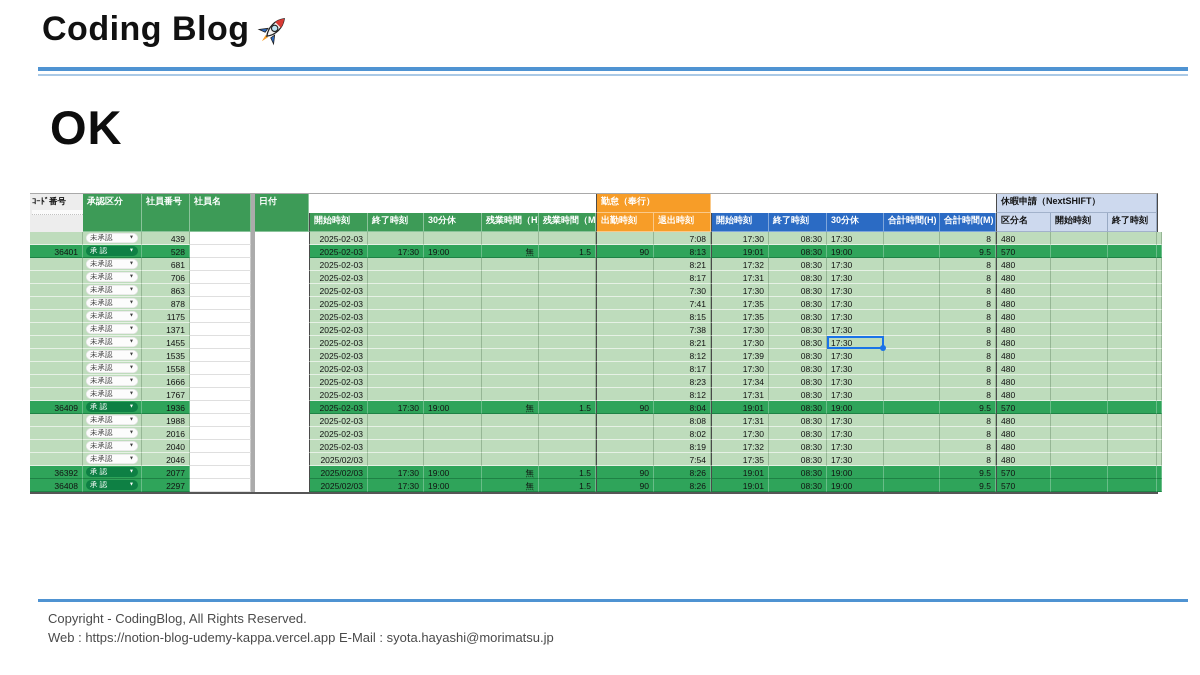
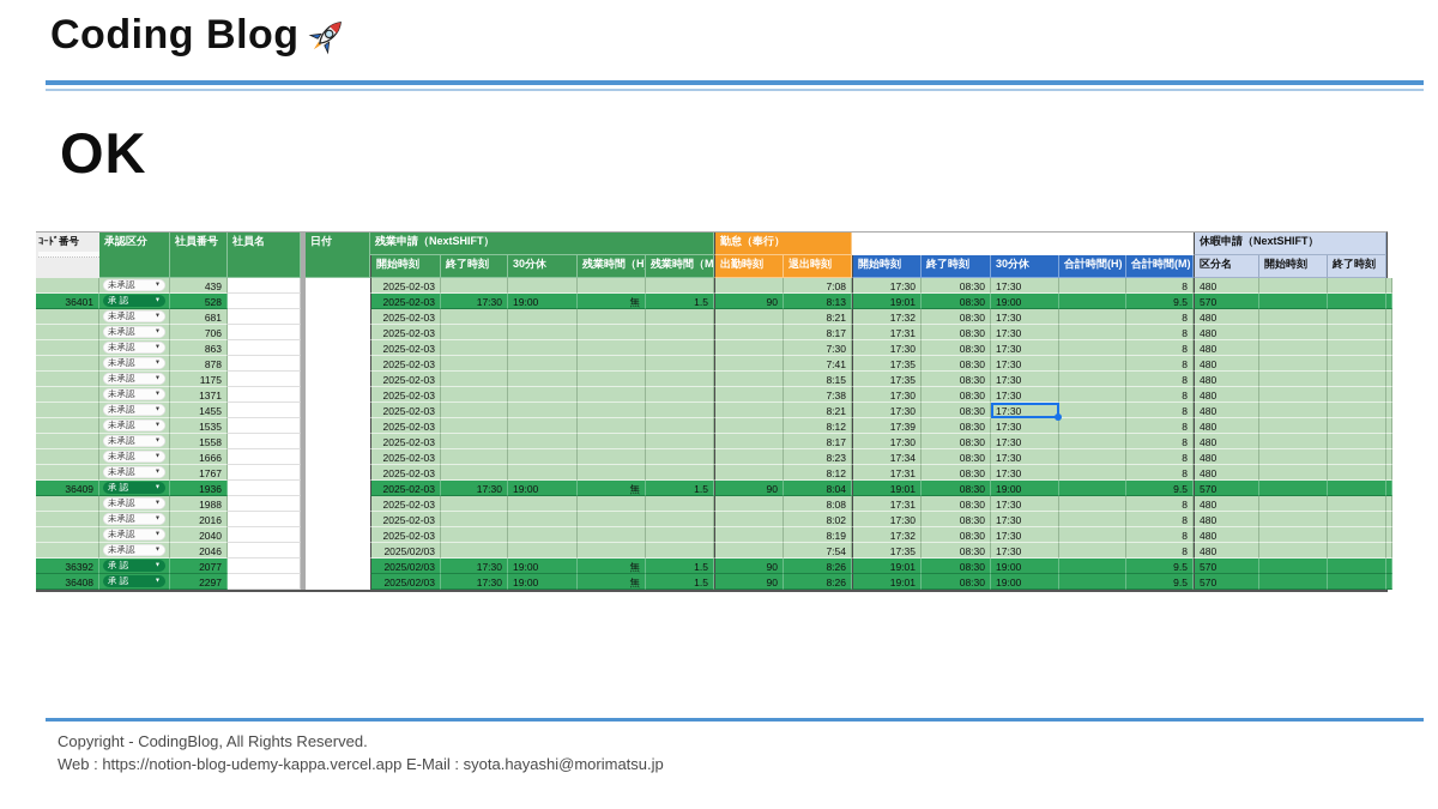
  Coding Blog
  OK
  ｺｰﾄﾞ番号
  承認区分
  社員番号
  社員名
  日付
+ 残業申請（NextSHIFT）
  勤怠（奉行）
  休暇申請（NextSHIFT）
  開始時刻
  終了時刻
  30分休
  残業時間（H
  残業時間（M
  出勤時刻
  退出時刻
  開始時刻
  終了時刻
  30分休
  合計時間(H)
  合計時間(M)
  区分名
  開始時刻
  終了時刻
  未承認
  439
  2025-02-03
  7:08
  17:30
  08:30
  17:30
  8
  480
  36401
  承 認
  528
  2025-02-03
  17:30
  19:00
  無
  1.5
  90
  8:13
  19:01
  08:30
  19:00
  9.5
  570
  未承認
  681
  2025-02-03
  8:21
  17:32
  08:30
  17:30
  8
  480
  未承認
  706
  2025-02-03
  8:17
  17:31
  08:30
  17:30
  8
  480
  未承認
  863
  2025-02-03
  7:30
  17:30
  08:30
  17:30
  8
  480
  未承認
  878
  2025-02-03
  7:41
  17:35
  08:30
  17:30
  8
  480
  未承認
  1175
  2025-02-03
  8:15
  17:35
  08:30
  17:30
  8
  480
  未承認
  1371
  2025-02-03
  7:38
  17:30
  08:30
  17:30
  8
  480
  未承認
  1455
  2025-02-03
  8:21
  17:30
  08:30
  17:30
  8
  480
  未承認
  1535
  2025-02-03
  8:12
  17:39
  08:30
  17:30
  8
  480
  未承認
  1558
  2025-02-03
  8:17
  17:30
  08:30
  17:30
  8
  480
  未承認
  1666
  2025-02-03
  8:23
  17:34
  08:30
  17:30
  8
  480
  未承認
  1767
  2025-02-03
  8:12
  17:31
  08:30
  17:30
  8
  480
  36409
  承 認
  1936
  2025-02-03
  17:30
  19:00
  無
  1.5
  90
  8:04
  19:01
  08:30
  19:00
  9.5
  570
  未承認
  1988
  2025-02-03
  8:08
  17:31
  08:30
  17:30
  8
  480
  未承認
  2016
  2025-02-03
  8:02
  17:30
  08:30
  17:30
  8
  480
  未承認
  2040
  2025-02-03
  8:19
  17:32
  08:30
  17:30
  8
  480
  未承認
  2046
  2025/02/03
  7:54
  17:35
  08:30
  17:30
  8
  480
  36392
  承 認
  2077
  2025/02/03
  17:30
  19:00
  無
  1.5
  90
  8:26
  19:01
  08:30
  19:00
  9.5
  570
  36408
  承 認
  2297
  2025/02/03
  17:30
  19:00
  無
  1.5
  90
  8:26
  19:01
  08:30
  19:00
  9.5
  570
  Copyright - CodingBlog, All Rights Reserved.
  Web : https://notion-blog-udemy-kappa.vercel.app E-Mail : syota.hayashi@morimatsu.jp
